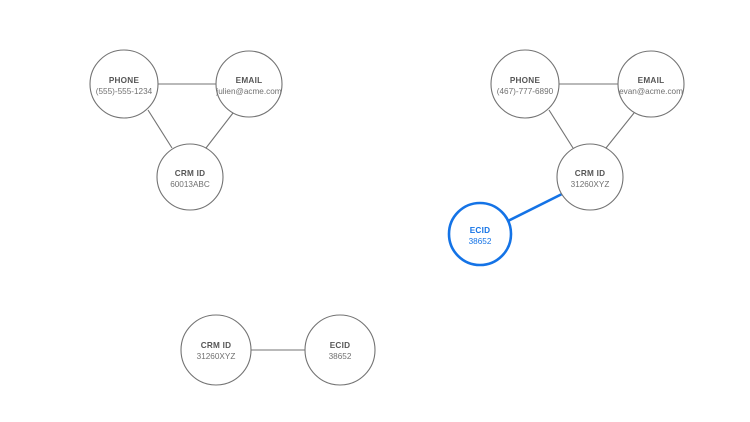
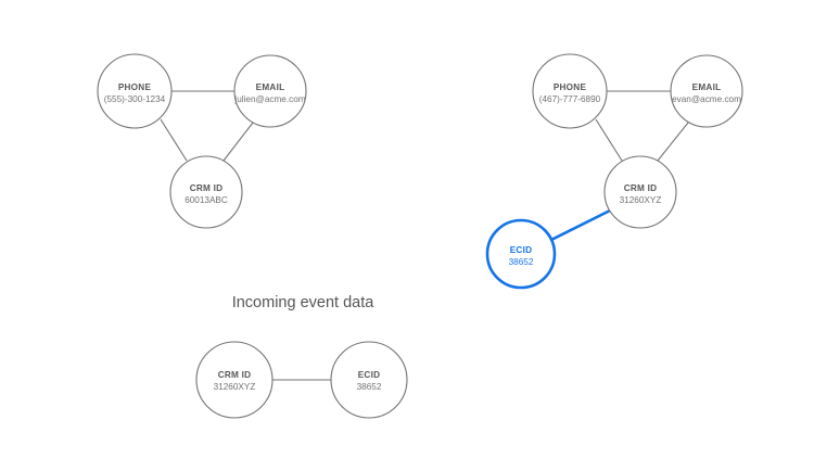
  PHONE
- (555)-555-1234
+ (555)-300-1234
  EMAIL
  julien@acme.com
  CRM ID
  60013ABC
  PHONE
  (467)-777-6890
  EMAIL
  evan@acme.com
  CRM ID
  31260XYZ
  ECID
  38652
+ Incoming event data
  CRM ID
  31260XYZ
  ECID
  38652
